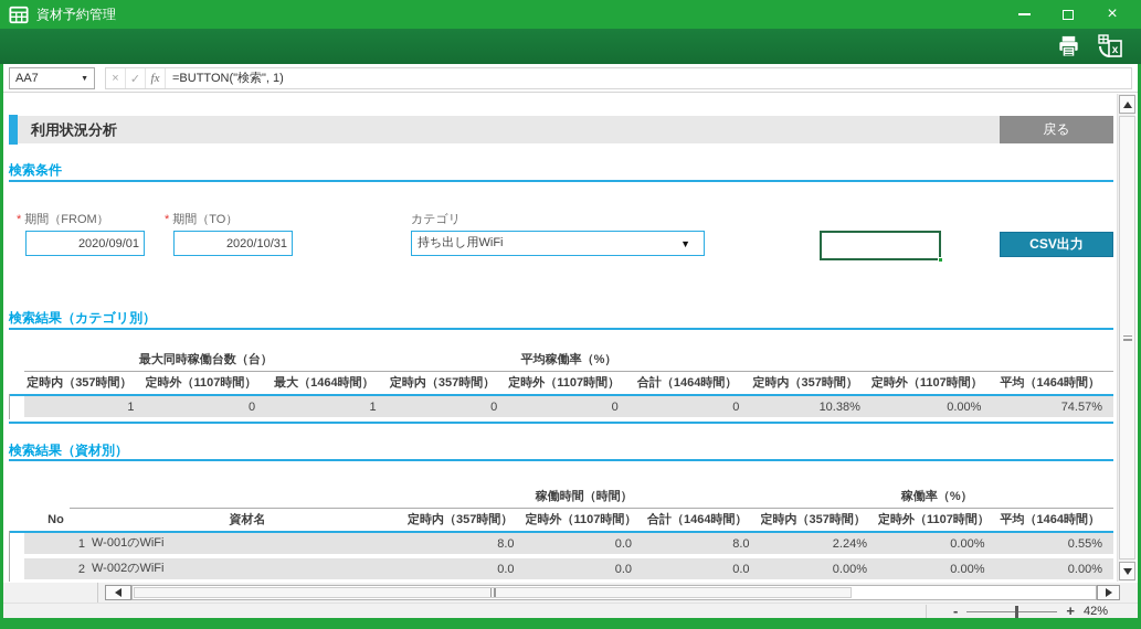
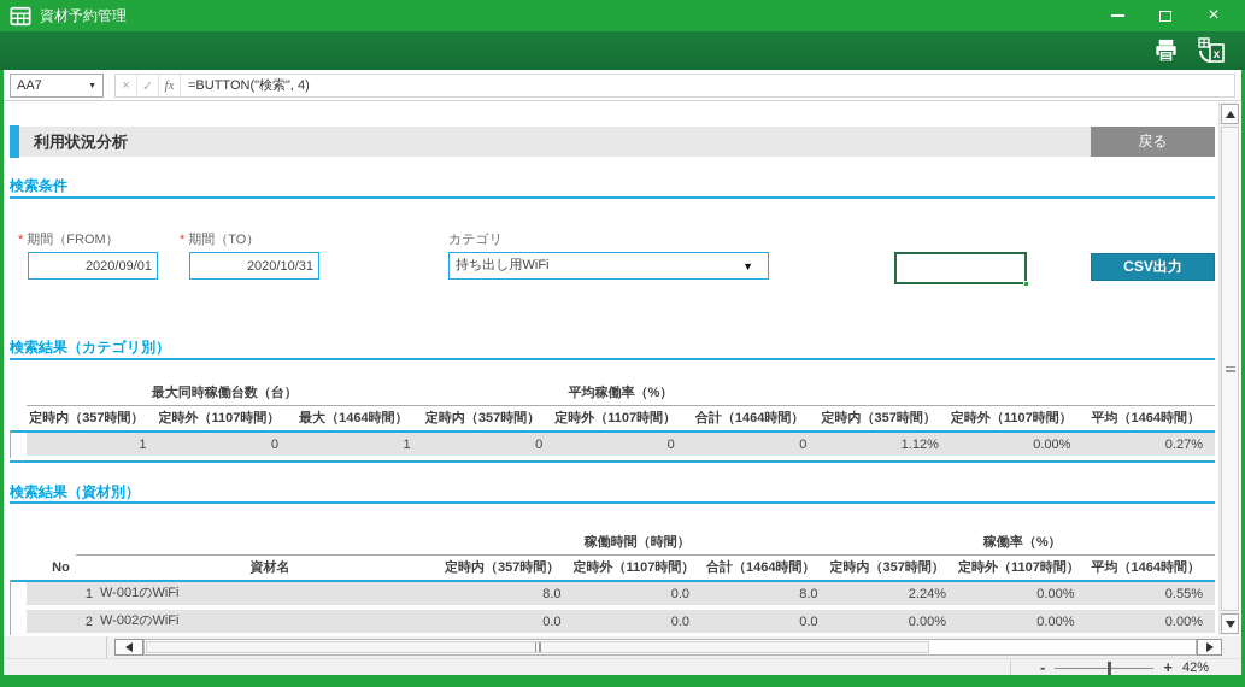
  資材予約管理
  ×
  x
  AA7
  ×
  ✓
  fx
- =BUTTON("検索", 1)
+ =BUTTON("検索", 4)
  利用状況分析
  戻る
  検索条件
  * 期間（FROM）
  * 期間（TO）
  カテゴリ
  2020/09/01
  2020/10/31
  持ち出し用WiFi
  ▼
  CSV出力
  検索結果（カテゴリ別）
  最大同時稼働台数（台）
  平均稼働率（%）
  定時内（357時間）
  定時外（1107時間）
  最大（1464時間）
  定時内（357時間）
  定時外（1107時間）
  合計（1464時間）
  定時内（357時間）
  定時外（1107時間）
  平均（1464時間）
  1
  0
  1
  0
  0
  0
- 10.38%
+ 1.12%
  0.00%
- 74.57%
+ 0.27%
  検索結果（資材別）
  稼働時間（時間）
  稼働率（%）
  No
  資材名
  定時内（357時間）
  定時外（1107時間）
  合計（1464時間）
  定時内（357時間）
  定時外（1107時間）
  平均（1464時間）
  1
  W-001のWiFi
  8.0
  0.0
  8.0
  2.24%
  0.00%
  0.55%
  2
  W-002のWiFi
  0.0
  0.0
  0.0
  0.00%
  0.00%
  0.00%
  -
  +
  42%
